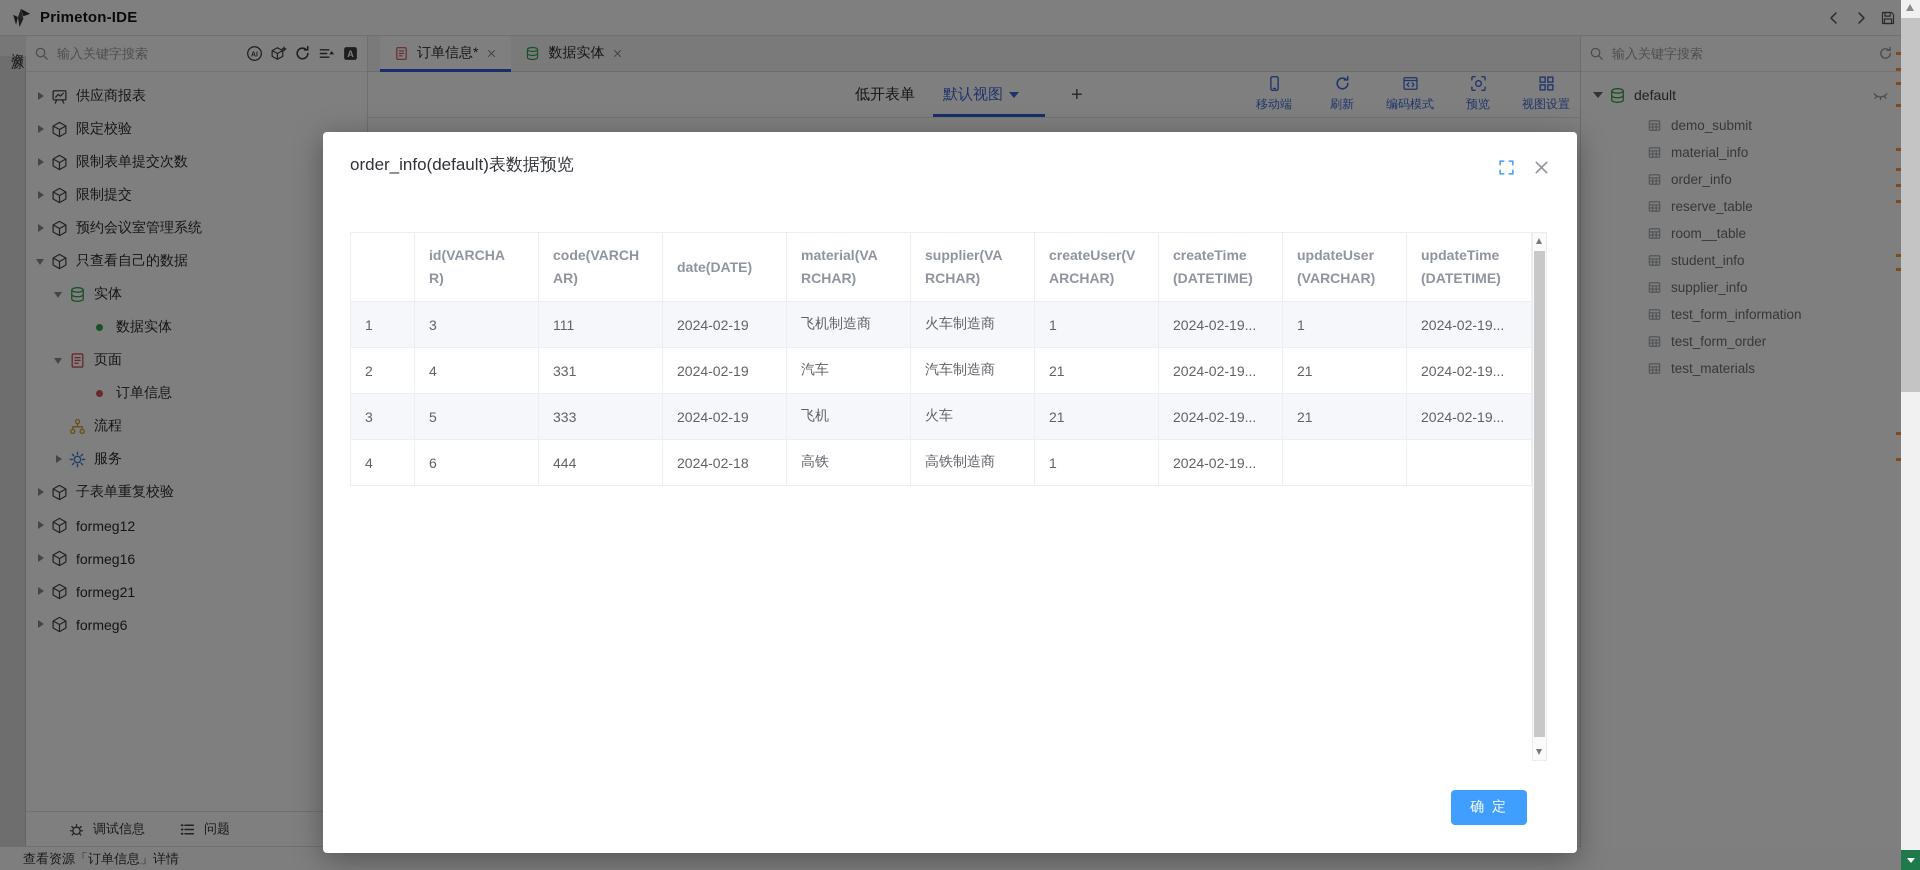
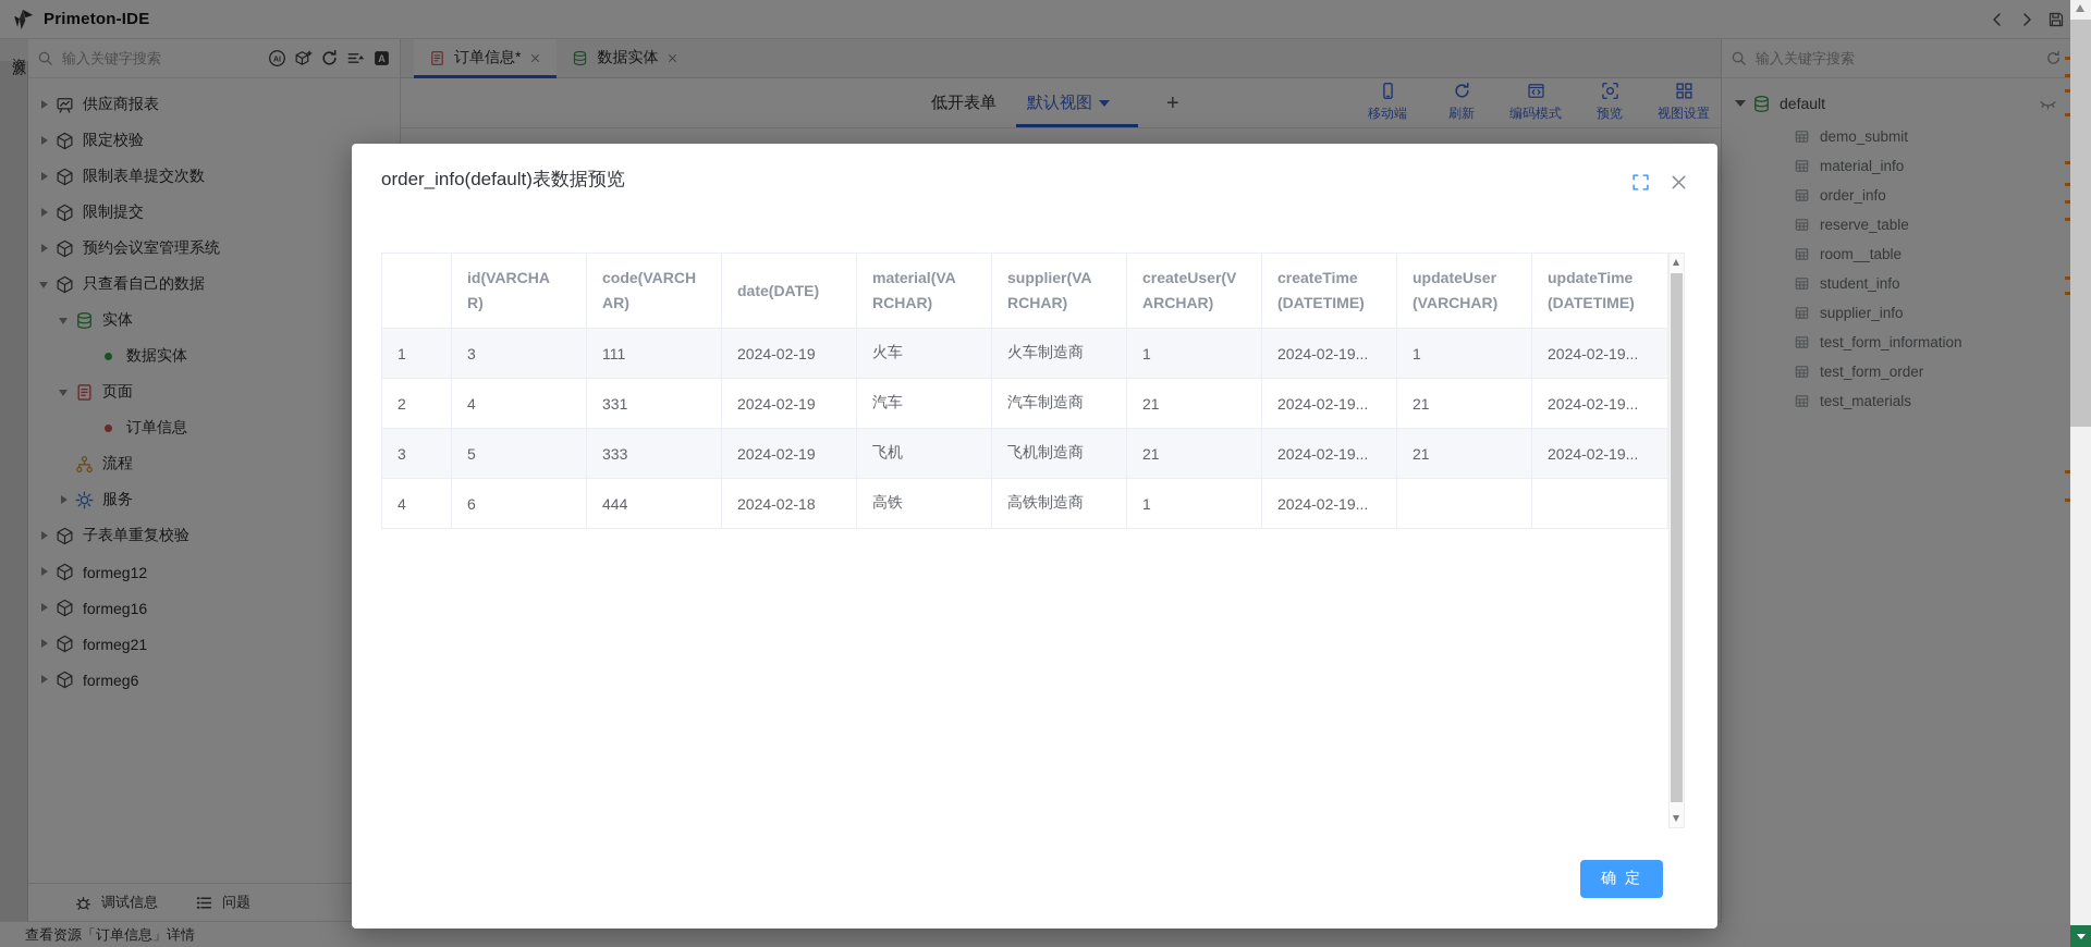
  Primeton-IDE
  输入关键字搜索
  A
  供应商报表
  限定校验
  限制表单提交次数
  限制提交
  预约会议室管理系统
  只查看自己的数据
  实体
  数据实体
  页面
  订单信息
  流程
  服务
  子表单重复校验
  formeg12
  formeg16
  formeg21
  formeg6
  调试信息
  问题
  查看资源「订单信息」详情
  订单信息*
  数据实体
  低开表单
  默认视图
  +
  移动端
  刷新
  编码模式
  预览
  视图设置
  输入关键字搜索
  default
  demo_submit
  material_info
  order_info
  reserve_table
  room__table
  student_info
  supplier_info
  test_form_information
  test_form_order
  test_materials
  order_info(default)表数据预览
  		id(VARCHA R)	code(VARCH AR)	date(DATE)	material(VA RCHAR)	supplier(VA RCHAR)	createUser(V ARCHAR)	createTime (DATETIME)	updateUser (VARCHAR)	updateTime (DATETIME)
- 1	3	111	2024-02-19	飞机制造商	火车制造商	1	2024-02-19...	1	2024-02-19...
+ 1	3	111	2024-02-19	火车	火车制造商	1	2024-02-19...	1	2024-02-19...
  2	4	331	2024-02-19	汽车	汽车制造商	21	2024-02-19...	21	2024-02-19...
- 3	5	333	2024-02-19	飞机	火车	21	2024-02-19...	21	2024-02-19...
+ 3	5	333	2024-02-19	飞机	飞机制造商	21	2024-02-19...	21	2024-02-19...
  4	6	444	2024-02-18	高铁	高铁制造商	1	2024-02-19...
  确 定
